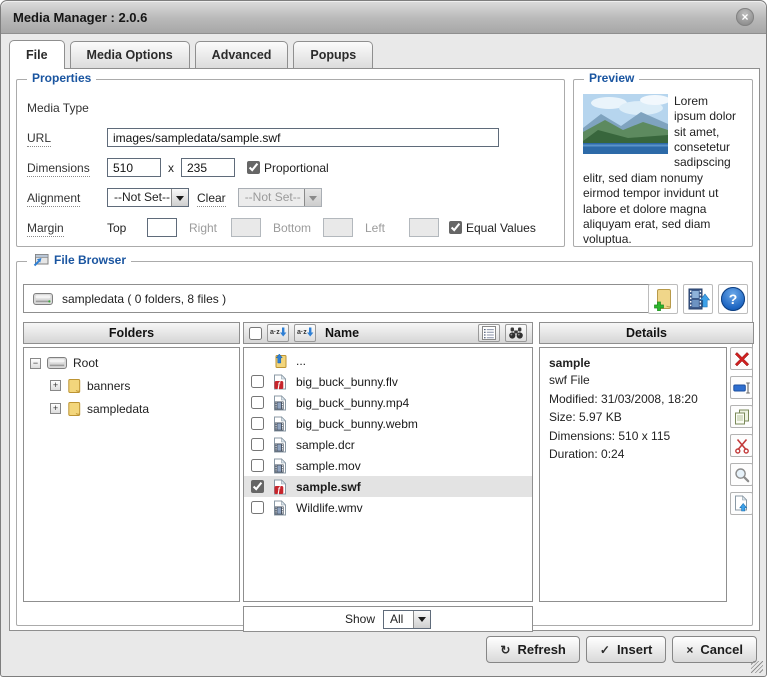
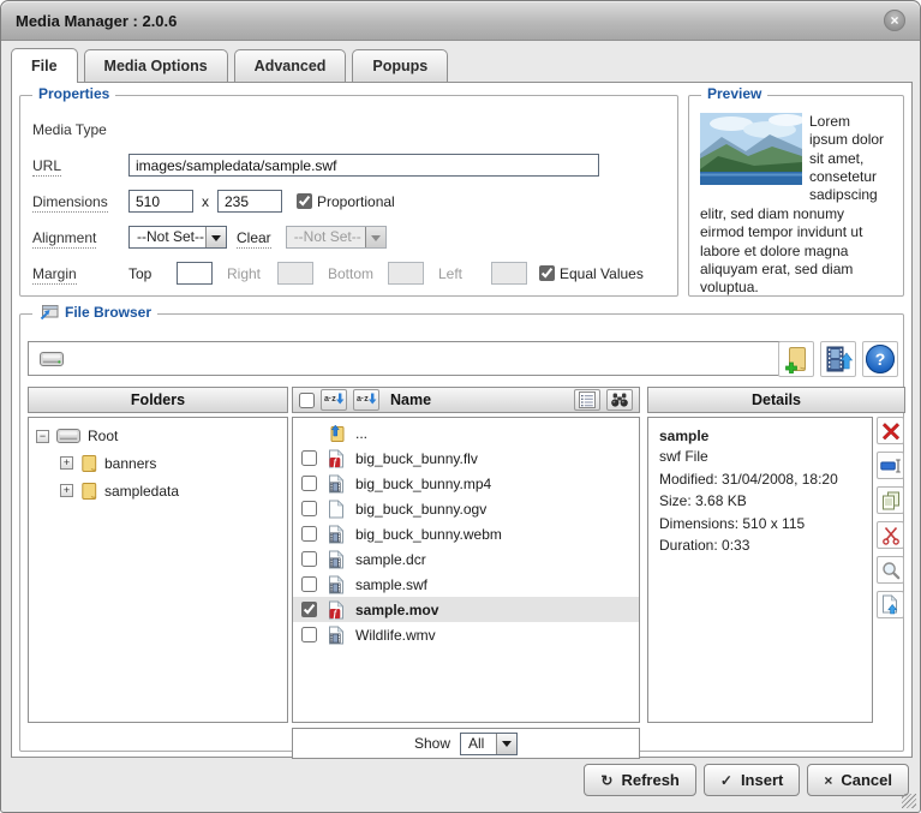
  Media Manager : 2.0.6
  ×
  File
  Media Options
  Advanced
  Popups
  Properties
  Media Type
  URL
  images/sampledata/sample.swf
  Dimensions
  510
  x
  235
  Proportional
  Alignment
  --Not Set--
  Clear
  --Not Set--
  Margin
  Top
  Right
  Bottom
  Left
  Equal Values
  Preview
  Lorem ipsum dolor sit amet, consetetur sadipscing elitr, sed diam nonumy eirmod tempor invidunt ut labore et dolore magna aliquyam erat, sed diam voluptua.
  File Browser
- sampledata ( 0 folders, 8 files )
  ?
  Folders
  Name
  Details
  −
  Root
  +
  banners
  +
  sampledata
  ...
  f
  big_buck_bunny.flv
  big_buck_bunny.mp4
+ big_buck_bunny.ogv
  big_buck_bunny.webm
  sample.dcr
- sample.mov
+ sample.swf
  f
- sample.swf
+ sample.mov
  Wildlife.wmv
  sample
  swf File
- Modified: 31/03/2008, 18:20
+ Modified: 31/04/2008, 18:20
- Size: 5.97 KB
+ Size: 3.68 KB
  Dimensions: 510 x 115
- Duration: 0:24
+ Duration: 0:33
  Show
  All
  ↻
  Refresh
  ✓
  Insert
  ×
  Cancel
